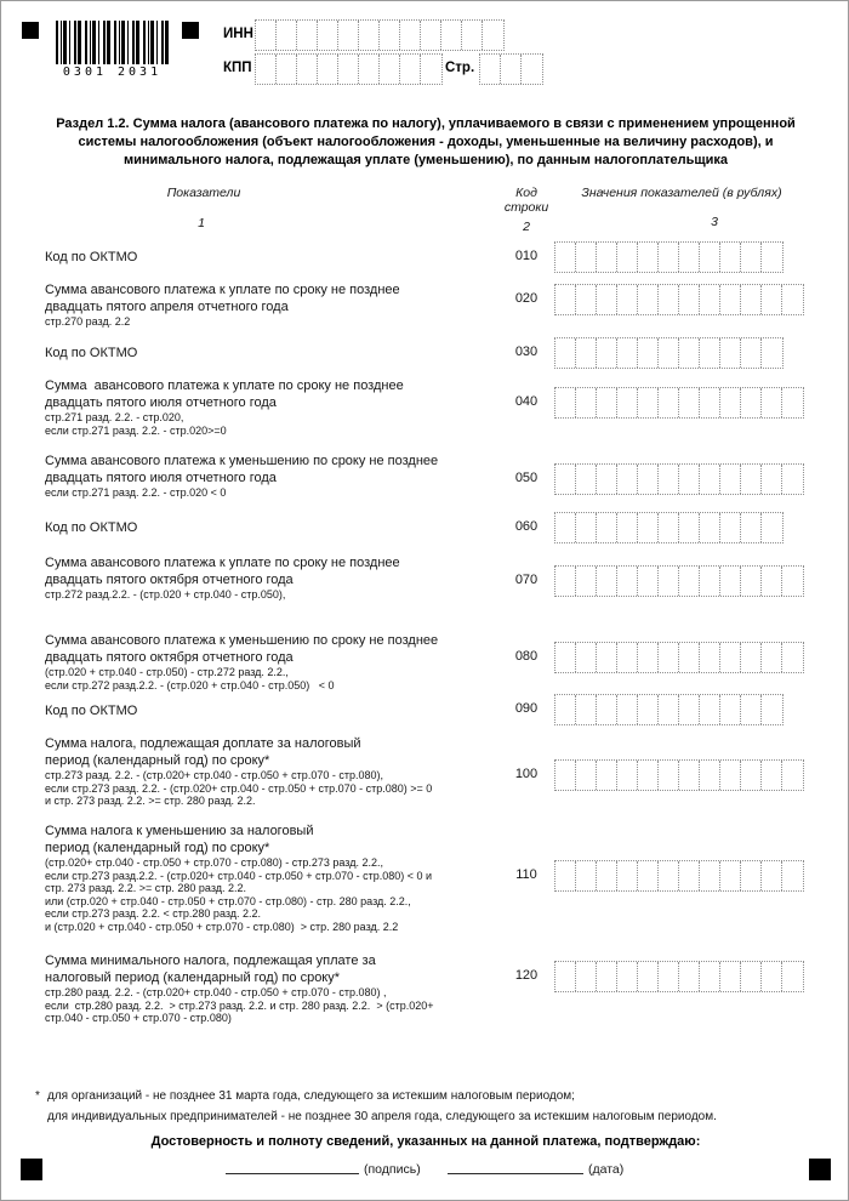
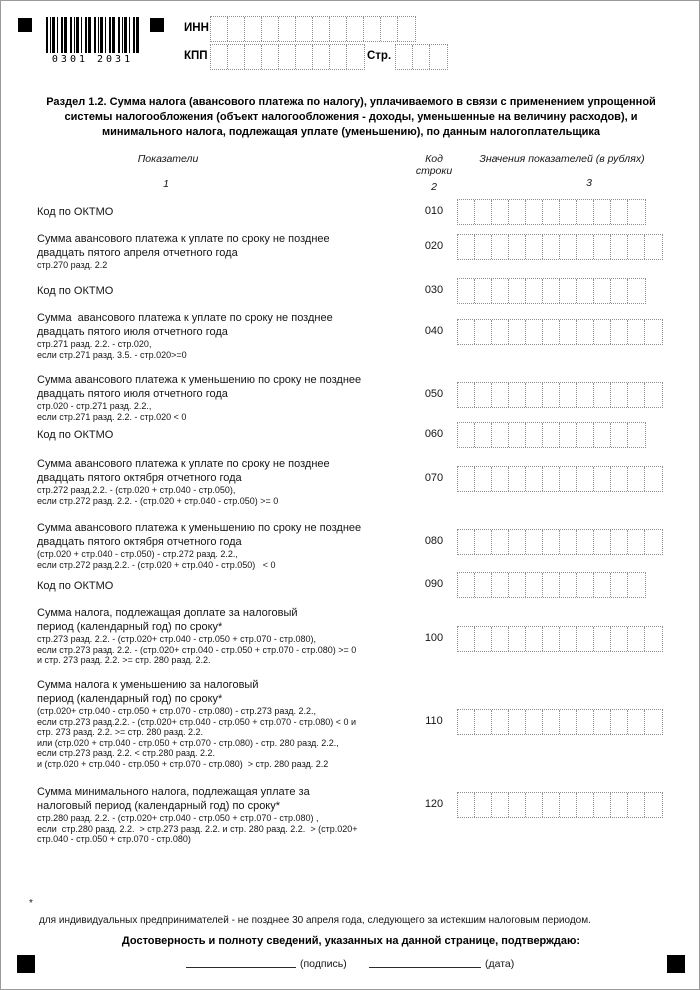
  0301 2031
  ИНН
  КПП
  Стр.
  Раздел 1.2. Сумма налога (авансового платежа по налогу), уплачиваемого в связи с применением упрощенной системы налогообложения (объект налогообложения - доходы, уменьшенные на величину расходов), и минимального налога, подлежащая уплате (уменьшению), по данным налогоплательщика
  Показатели
  Код
  строки
  Значения показателей (в рублях)
  1
  2
  3
  Код по ОКТМО
  010
  Сумма авансового платежа к уплате по сроку не позднее
  двадцать пятого апреля отчетного года
  стр.270 разд. 2.2
  020
  Код по ОКТМО
  030
  Сумма авансового платежа к уплате по сроку не позднее
  двадцать пятого июля отчетного года
  стр.271 разд. 2.2. - стр.020,
- если стр.271 разд. 2.2. - стр.020>=0
+ если стр.271 разд. 3.5. - стр.020>=0
  040
  Сумма авансового платежа к уменьшению по сроку не позднее
  двадцать пятого июля отчетного года
+ стр.020 - стр.271 разд. 2.2.,
  если стр.271 разд. 2.2. - стр.020 < 0
  050
  Код по ОКТМО
  060
  Сумма авансового платежа к уплате по сроку не позднее
  двадцать пятого октября отчетного года
  стр.272 разд.2.2. - (стр.020 + стр.040 - стр.050),
+ если стр.272 разд. 2.2. - (стр.020 + стр.040 - стр.050) >= 0
  070
  Сумма авансового платежа к уменьшению по сроку не позднее
  двадцать пятого октября отчетного года
  (стр.020 + стр.040 - стр.050) - стр.272 разд. 2.2.,
  если стр.272 разд.2.2. - (стр.020 + стр.040 - стр.050) < 0
  080
  Код по ОКТМО
  090
  Сумма налога, подлежащая доплате за налоговый
  период (календарный год) по сроку*
  стр.273 разд. 2.2. - (стр.020+ стр.040 - стр.050 + стр.070 - стр.080),
  если стр.273 разд. 2.2. - (стр.020+ стр.040 - стр.050 + стр.070 - стр.080) >= 0
  и стр. 273 разд. 2.2. >= стр. 280 разд. 2.2.
  100
  Сумма налога к уменьшению за налоговый
  период (календарный год) по сроку*
  (стр.020+ стр.040 - стр.050 + стр.070 - стр.080) - стр.273 разд. 2.2.,
  если стр.273 разд.2.2. - (стр.020+ стр.040 - стр.050 + стр.070 - стр.080) < 0 и
  стр. 273 разд. 2.2. >= стр. 280 разд. 2.2.
  или (стр.020 + стр.040 - стр.050 + стр.070 - стр.080) - стр. 280 разд. 2.2.,
  если стр.273 разд. 2.2. < стр.280 разд. 2.2.
  и (стр.020 + стр.040 - стр.050 + стр.070 - стр.080) > стр. 280 разд. 2.2
  110
  Сумма минимального налога, подлежащая уплате за
  налоговый период (календарный год) по сроку*
  стр.280 разд. 2.2. - (стр.020+ стр.040 - стр.050 + стр.070 - стр.080) ,
  если стр.280 разд. 2.2. > стр.273 разд. 2.2. и стр. 280 разд. 2.2. > (стр.020+
  стр.040 - стр.050 + стр.070 - стр.080)
  120
  *
- для организаций - не позднее 31 марта года, следующего за истекшим налоговым периодом;
  для индивидуальных предпринимателей - не позднее 30 апреля года, следующего за истекшим налоговым периодом.
- Достоверность и полноту сведений, указанных на данной платежа, подтверждаю:
+ Достоверность и полноту сведений, указанных на данной странице, подтверждаю:
  (подпись)
  (дата)
